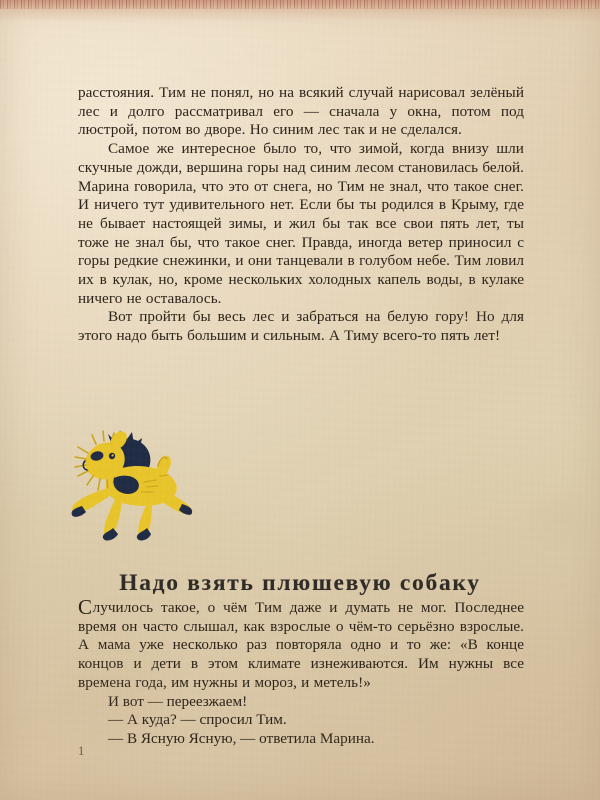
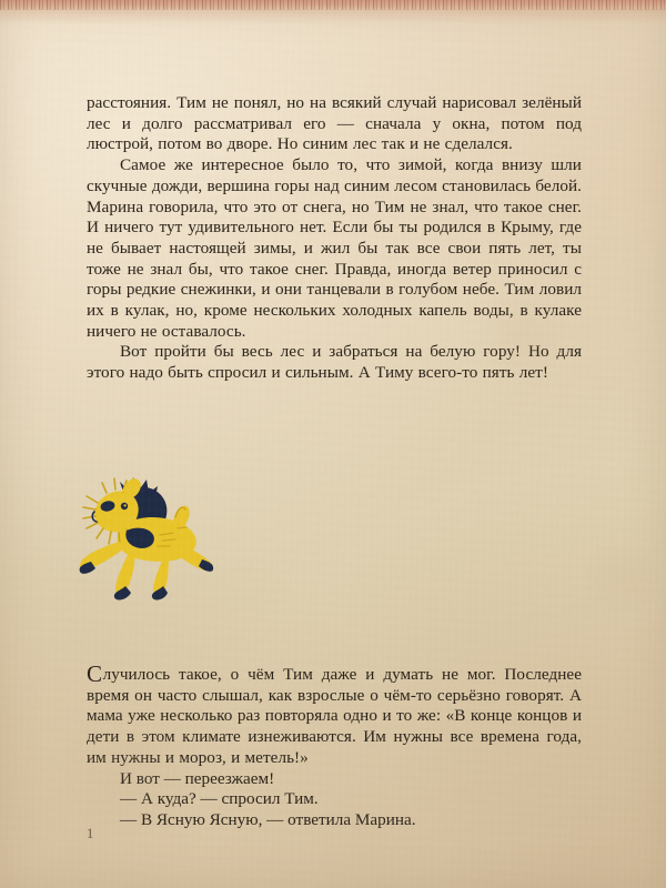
  расстояния. Тим не понял, но на всякий случай нарисовал зелёный лес и долго рассматривал его — сначала у окна, потом под люстрой, потом во дворе. Но синим лес так и не сделался.
  Самое же интересное было то, что зимой, когда внизу шли скучные дожди, вершина горы над синим лесом становилась белой. Марина говорила, что это от снега, но Тим не знал, что такое снег. И ничего тут удивительного нет. Если бы ты родился в Крыму, где не бывает настоящей зимы, и жил бы так все свои пять лет, ты тоже не знал бы, что такое снег. Правда, иногда ветер приносил с горы редкие снежинки, и они танцевали в голубом небе. Тим ловил их в кулак, но, кроме нескольких холодных капель воды, в кулаке ничего не оставалось.
- Вот пройти бы весь лес и забраться на белую гору! Но для этого надо быть большим и сильным. А Тиму всего-то пять лет!
+ Вот пройти бы весь лес и забраться на белую гору! Но для этого надо быть спросил и сильным. А Тиму всего-то пять лет!
- Надо взять плюшевую собаку
- Случилось такое, о чём Тим даже и думать не мог. Последнее время он часто слышал, как взрослые о чём-то серьёзно взрослые. А мама уже несколько раз повторяла одно и то же: «В конце концов и дети в этом климате изнеживаются. Им нужны все времена года, им нужны и мороз, и метель!»
+ Случилось такое, о чём Тим даже и думать не мог. Последнее время он часто слышал, как взрослые о чём-то серьёзно говорят. А мама уже несколько раз повторяла одно и то же: «В конце концов и дети в этом климате изнеживаются. Им нужны все времена года, им нужны и мороз, и метель!»
  И вот — переезжаем!
  — А куда? — спросил Тим.
  — В Ясную Ясную, — ответила Марина.
  1
